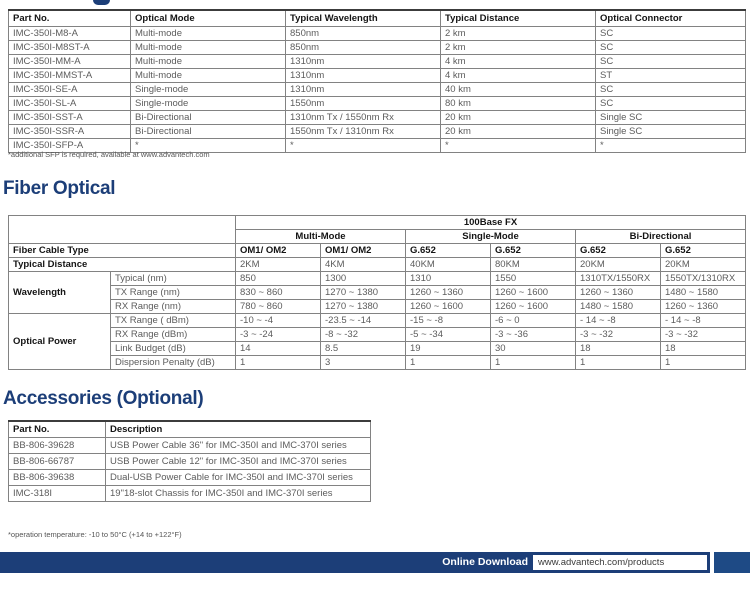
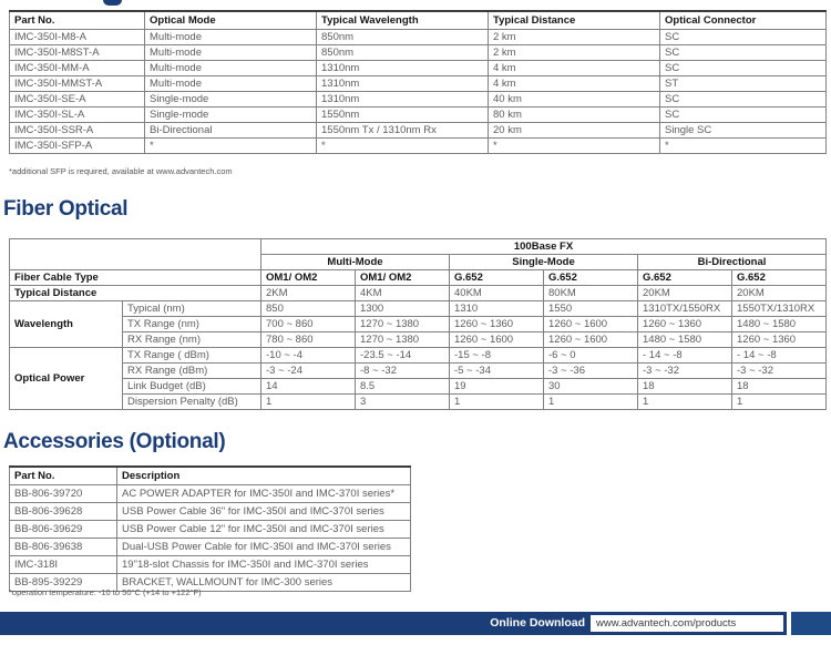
  Part No.	Optical Mode	Typical Wavelength	Typical Distance	Optical Connector
  IMC-350I-M8-A	Multi-mode	850nm	2 km	SC
  IMC-350I-M8ST-A	Multi-mode	850nm	2 km	SC
  IMC-350I-MM-A	Multi-mode	1310nm	4 km	SC
  IMC-350I-MMST-A	Multi-mode	1310nm	4 km	ST
  IMC-350I-SE-A	Single-mode	1310nm	40 km	SC
  IMC-350I-SL-A	Single-mode	1550nm	80 km	SC
- IMC-350I-SST-A	Bi-Directional	1310nm Tx / 1550nm Rx	20 km	Single SC
  IMC-350I-SSR-A	Bi-Directional	1550nm Tx / 1310nm Rx	20 km	Single SC
  IMC-350I-SFP-A	*	*	*	*
  *additional SFP is required, available at www.advantech.com
  Fiber Optical
  	100Base FX
  Multi-Mode	Single-Mode	Bi-Directional
  Fiber Cable Type	OM1/ OM2	OM1/ OM2	G.652	G.652	G.652	G.652
  Typical Distance	2KM	4KM	40KM	80KM	20KM	20KM
  Wavelength	Typical (nm)	850	1300	1310	1550	1310TX/1550RX	1550TX/1310RX
- TX Range (nm)	830 ~ 860	1270 ~ 1380	1260 ~ 1360	1260 ~ 1600	1260 ~ 1360	1480 ~ 1580
+ TX Range (nm)	700 ~ 860	1270 ~ 1380	1260 ~ 1360	1260 ~ 1600	1260 ~ 1360	1480 ~ 1580
  RX Range (nm)	780 ~ 860	1270 ~ 1380	1260 ~ 1600	1260 ~ 1600	1480 ~ 1580	1260 ~ 1360
  Optical Power	TX Range ( dBm)	-10 ~ -4	-23.5 ~ -14	-15 ~ -8	-6 ~ 0	- 14 ~ -8	- 14 ~ -8
  RX Range (dBm)	-3 ~ -24	-8 ~ -32	-5 ~ -34	-3 ~ -36	-3 ~ -32	-3 ~ -32
  Link Budget (dB)	14	8.5	19	30	18	18
  Dispersion Penalty (dB)	1	3	1	1	1	1
  Accessories (Optional)
  Part No.	Description
+ BB-806-39720	AC POWER ADAPTER for IMC-350I and IMC-370I series*
  BB-806-39628	USB Power Cable 36" for IMC-350I and IMC-370I series
- BB-806-66787	USB Power Cable 12" for IMC-350I and IMC-370I series
+ BB-806-39629	USB Power Cable 12" for IMC-350I and IMC-370I series
  BB-806-39638	Dual-USB Power Cable for IMC-350I and IMC-370I series
  IMC-318I	19"18-slot Chassis for IMC-350I and IMC-370I series
+ BB-895-39229	BRACKET, WALLMOUNT for IMC-300 series
  *operation temperature: -10 to 50°C (+14 to +122°F)
  Online Download
  www.advantech.com/products
